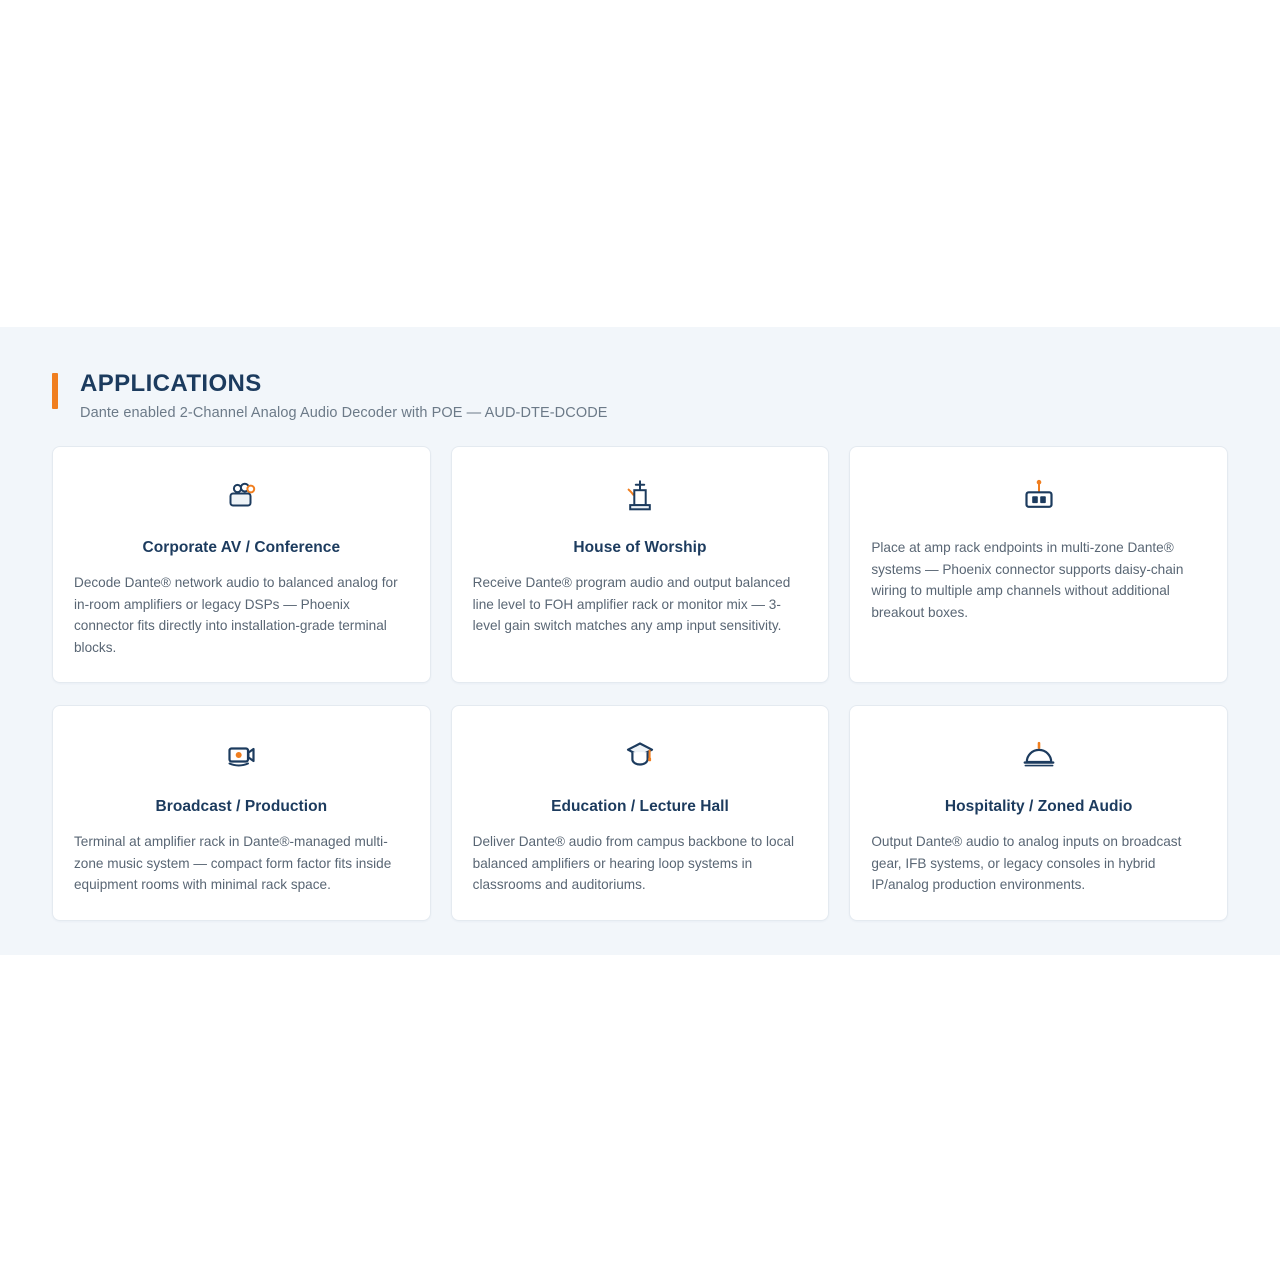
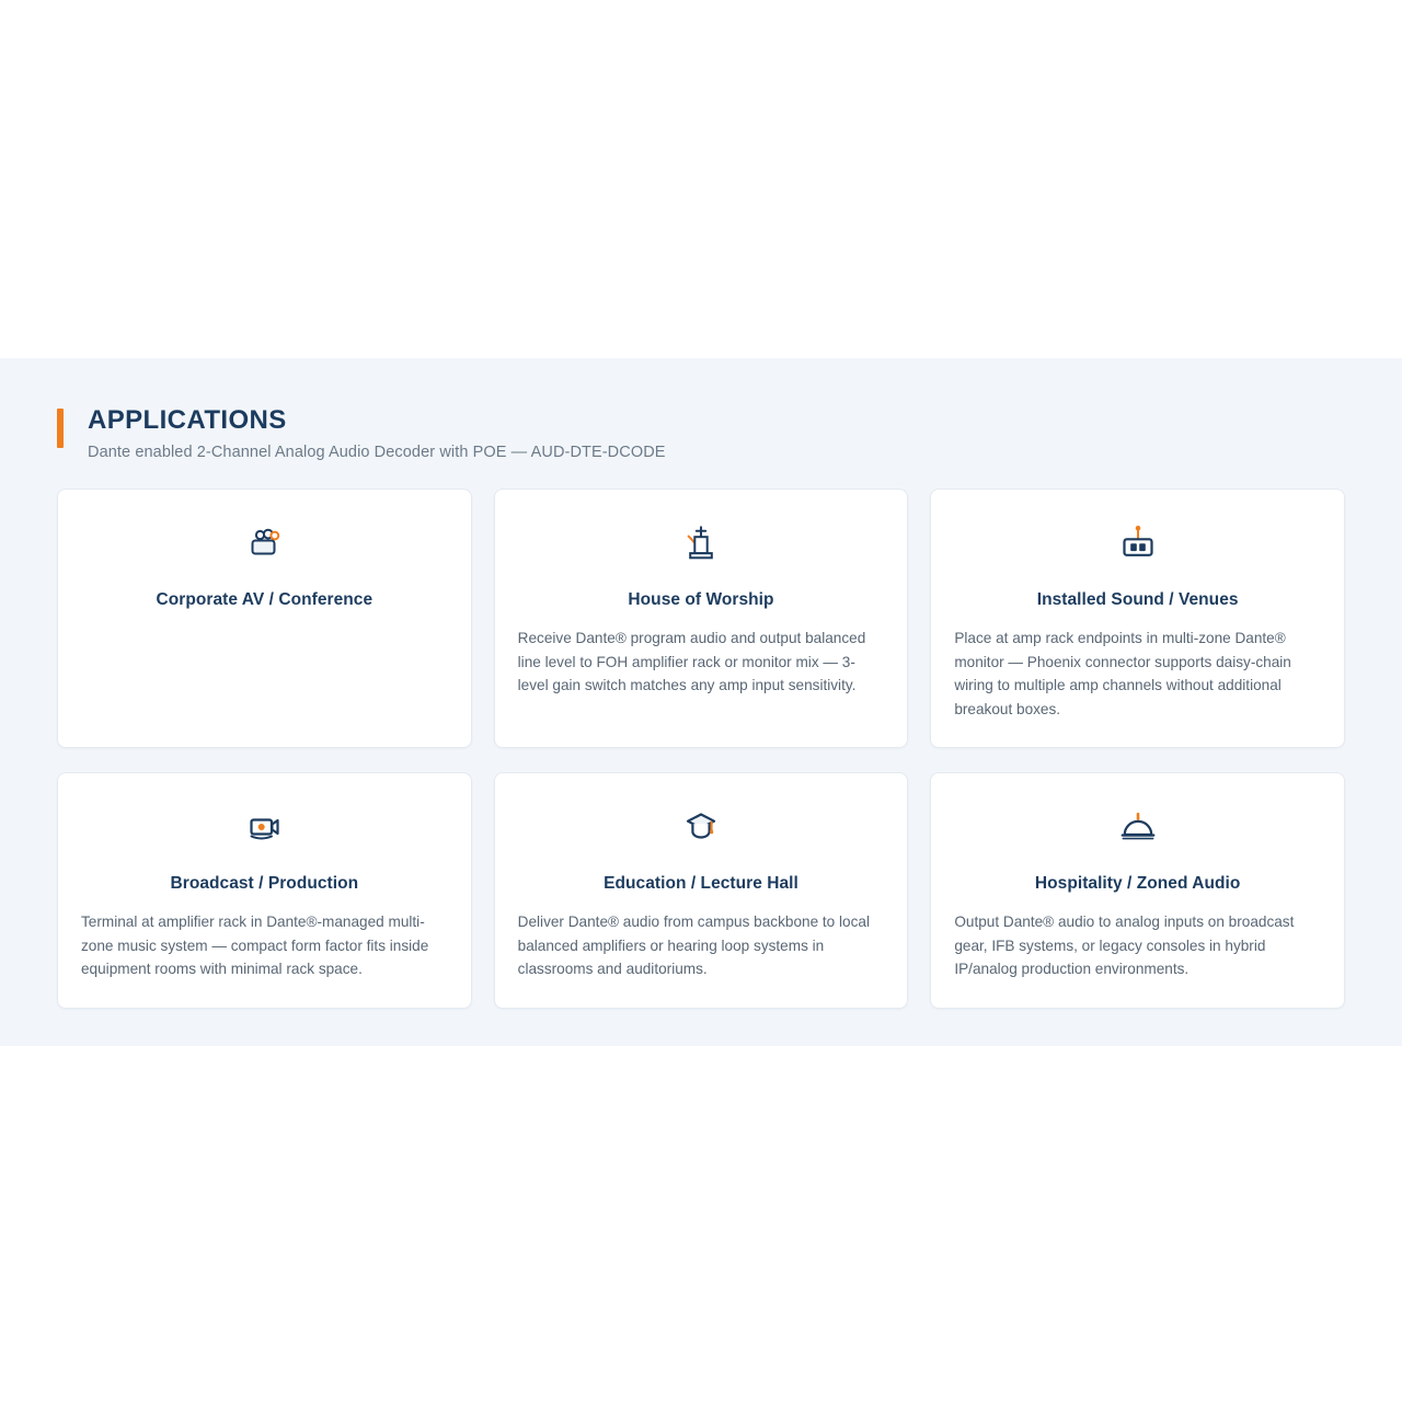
  APPLICATIONS
  Dante enabled 2-Channel Analog Audio Decoder with POE — AUD-DTE-DCODE
  Corporate AV / Conference
- Decode Dante® network audio to balanced analog for in-room amplifiers or legacy DSPs — Phoenix connector fits directly into installation-grade terminal blocks.
  House of Worship
  Receive Dante® program audio and output balanced line level to FOH amplifier rack or monitor mix — 3-level gain switch matches any amp input sensitivity.
+ Installed Sound / Venues
- Place at amp rack endpoints in multi-zone Dante® systems — Phoenix connector supports daisy-chain wiring to multiple amp channels without additional breakout boxes.
+ Place at amp rack endpoints in multi-zone Dante® monitor — Phoenix connector supports daisy-chain wiring to multiple amp channels without additional breakout boxes.
  Broadcast / Production
  Terminal at amplifier rack in Dante®-managed multi-zone music system — compact form factor fits inside equipment rooms with minimal rack space.
  Education / Lecture Hall
  Deliver Dante® audio from campus backbone to local balanced amplifiers or hearing loop systems in classrooms and auditoriums.
  Hospitality / Zoned Audio
  Output Dante® audio to analog inputs on broadcast gear, IFB systems, or legacy consoles in hybrid IP/analog production environments.
